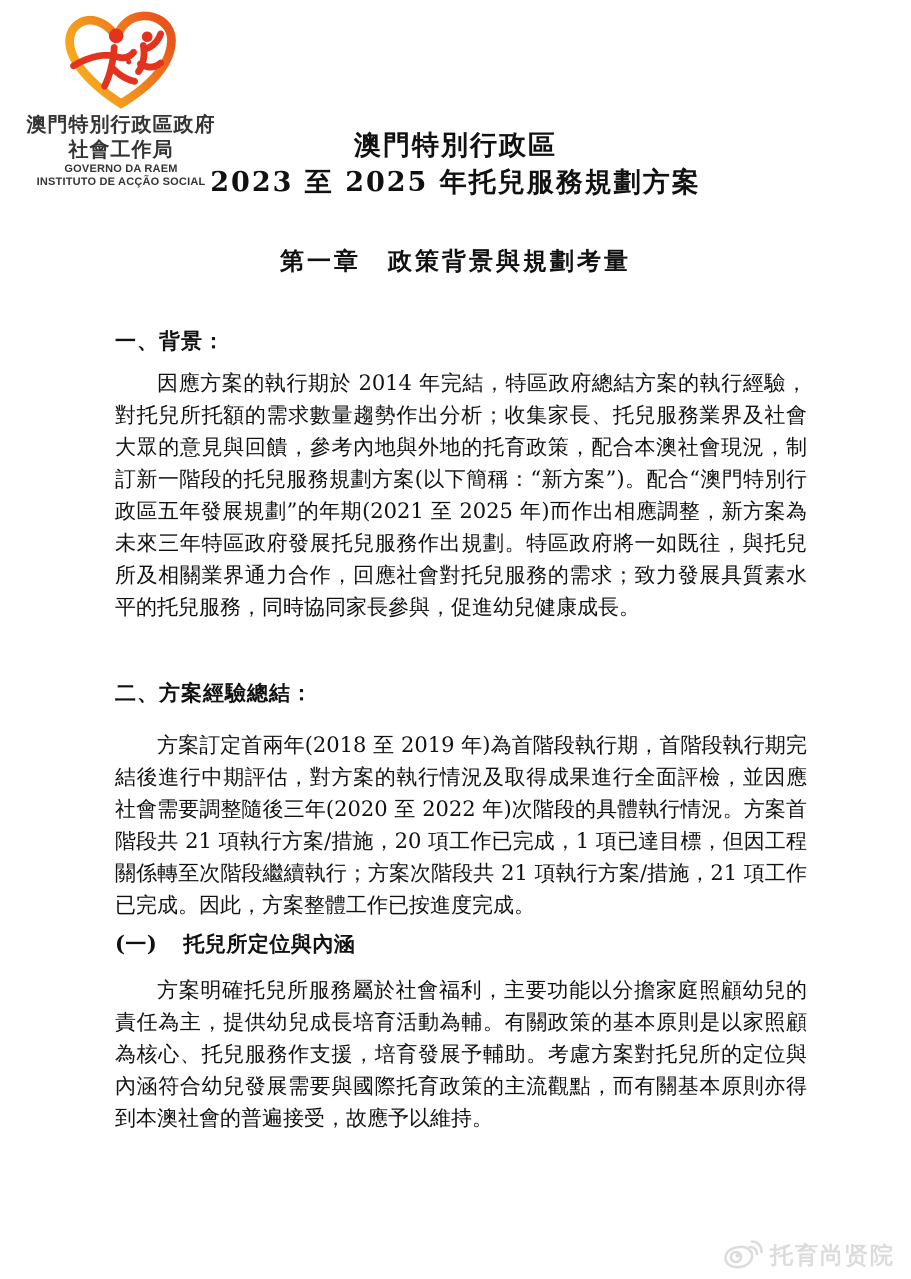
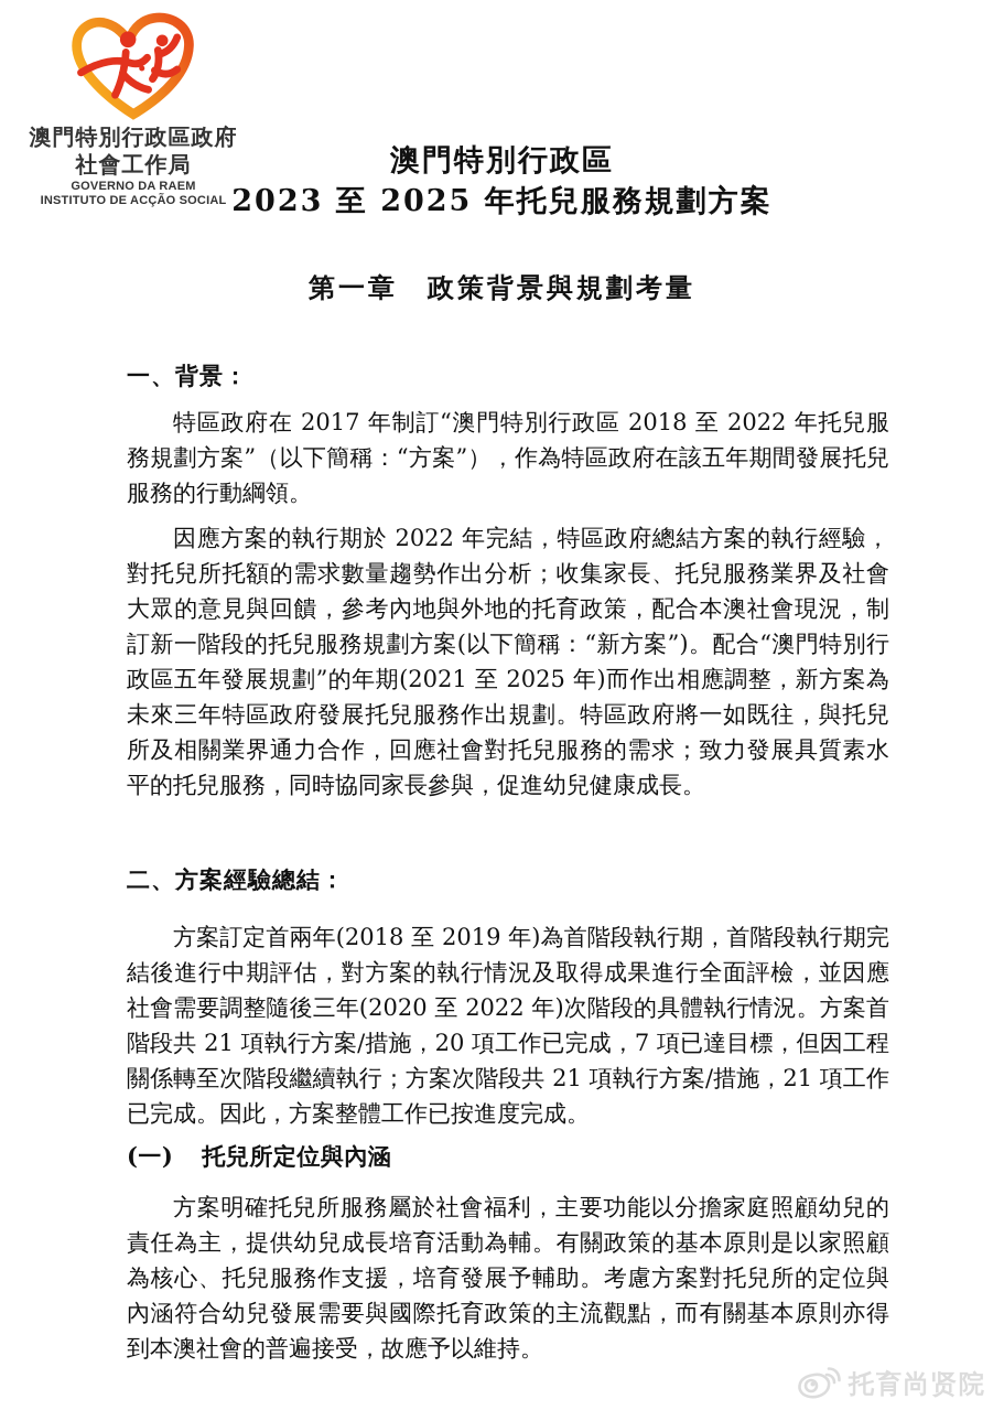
  澳門特別行政區政府
  社會工作局
  GOVERNO DA RAEM
  INSTITUTO DE ACÇÃO SOCIAL
  澳門特別行政區
  2023 至 2025 年托兒服務規劃方案
  第一章 政策背景與規劃考量
  一、背景：
+ 特區政府在 2017 年制訂“澳門特別行政區 2018 至 2022 年托兒服務規劃方案”（以下簡稱：“方案”），作為特區政府在該五年期間發展托兒服務的行動綱領。
- 因應方案的執行期於 2014 年完結，特區政府總結方案的執行經驗，對托兒所托額的需求數量趨勢作出分析；收集家長、托兒服務業界及社會大眾的意見與回饋，參考內地與外地的托育政策，配合本澳社會現況，制訂新一階段的托兒服務規劃方案(以下簡稱：“新方案”)。配合“澳門特別行政區五年發展規劃”的年期(2021 至 2025 年)而作出相應調整，新方案為未來三年特區政府發展托兒服務作出規劃。特區政府將一如既往，與托兒所及相關業界通力合作，回應社會對托兒服務的需求；致力發展具質素水平的托兒服務，同時協同家長參與，促進幼兒健康成長。
+ 因應方案的執行期於 2022 年完結，特區政府總結方案的執行經驗，對托兒所托額的需求數量趨勢作出分析；收集家長、托兒服務業界及社會大眾的意見與回饋，參考內地與外地的托育政策，配合本澳社會現況，制訂新一階段的托兒服務規劃方案(以下簡稱：“新方案”)。配合“澳門特別行政區五年發展規劃”的年期(2021 至 2025 年)而作出相應調整，新方案為未來三年特區政府發展托兒服務作出規劃。特區政府將一如既往，與托兒所及相關業界通力合作，回應社會對托兒服務的需求；致力發展具質素水平的托兒服務，同時協同家長參與，促進幼兒健康成長。
  二、方案經驗總結：
- 方案訂定首兩年(2018 至 2019 年)為首階段執行期，首階段執行期完結後進行中期評估，對方案的執行情況及取得成果進行全面評檢，並因應社會需要調整隨後三年(2020 至 2022 年)次階段的具體執行情況。方案首階段共 21 項執行方案/措施，20 項工作已完成，1 項已達目標，但因工程關係轉至次階段繼續執行；方案次階段共 21 項執行方案/措施，21 項工作已完成。因此，方案整體工作已按進度完成。
+ 方案訂定首兩年(2018 至 2019 年)為首階段執行期，首階段執行期完結後進行中期評估，對方案的執行情況及取得成果進行全面評檢，並因應社會需要調整隨後三年(2020 至 2022 年)次階段的具體執行情況。方案首階段共 21 項執行方案/措施，20 項工作已完成，7 項已達目標，但因工程關係轉至次階段繼續執行；方案次階段共 21 項執行方案/措施，21 項工作已完成。因此，方案整體工作已按進度完成。
  (一) 托兒所定位與內涵
  方案明確托兒所服務屬於社會福利，主要功能以分擔家庭照顧幼兒的責任為主，提供幼兒成長培育活動為輔。有關政策的基本原則是以家照顧為核心、托兒服務作支援，培育發展予輔助。考慮方案對托兒所的定位與內涵符合幼兒發展需要與國際托育政策的主流觀點，而有關基本原則亦得到本澳社會的普遍接受，故應予以維持。
  托育尚贤院
